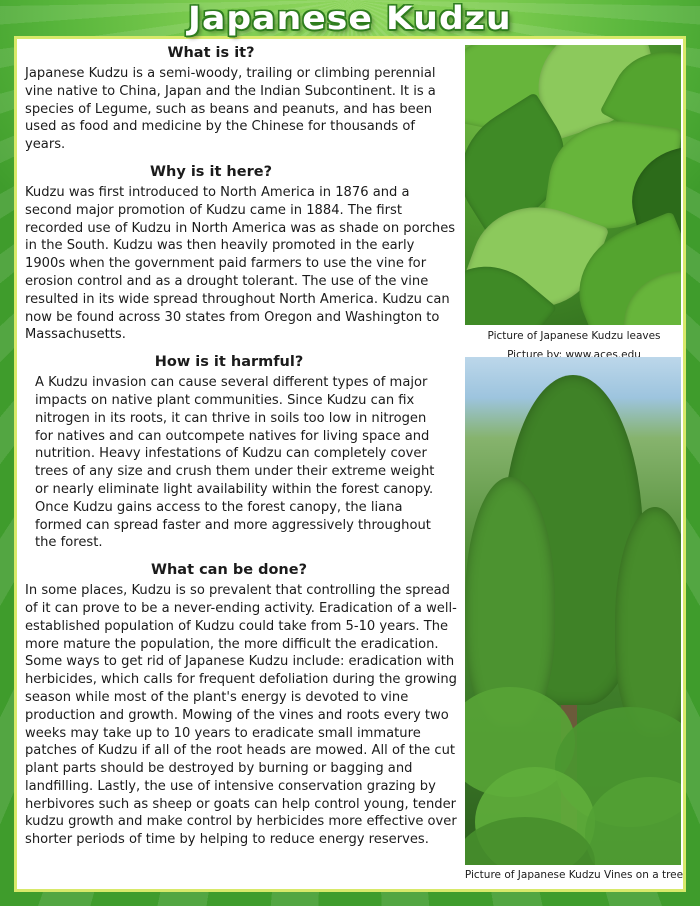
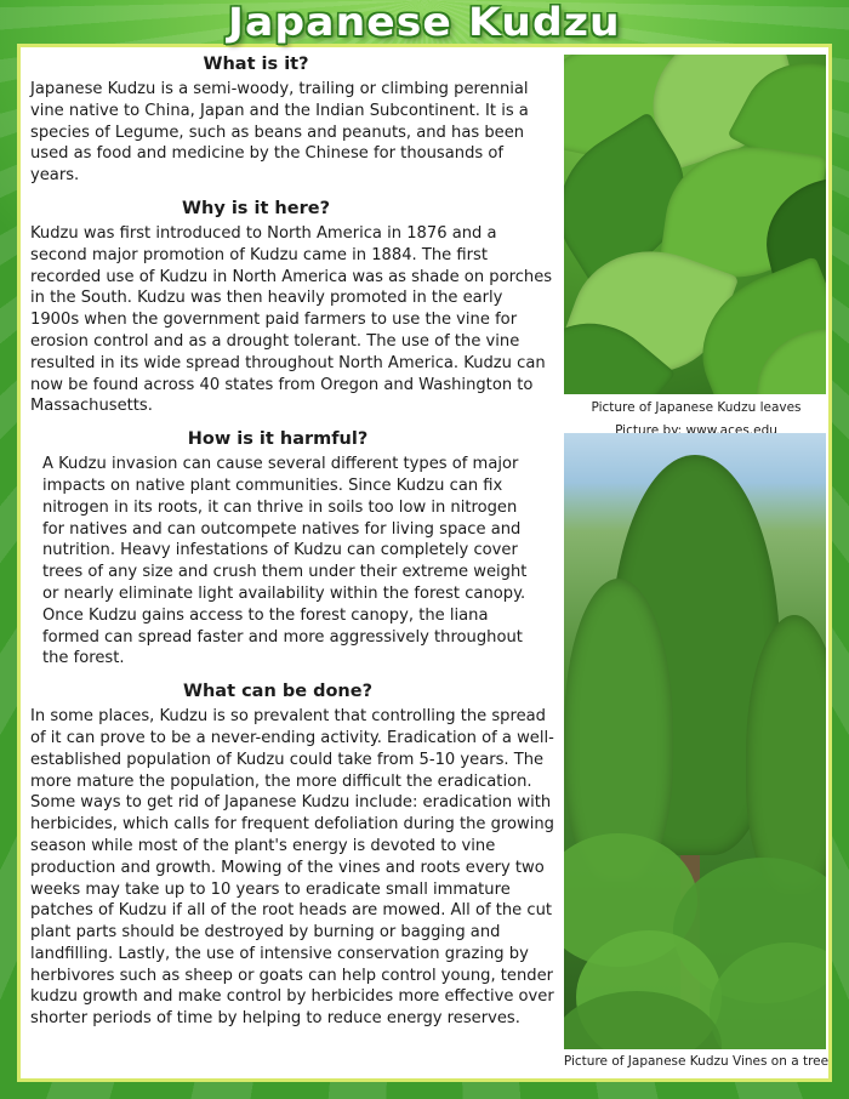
  Japanese Kudzu
  What is it?
  Japanese Kudzu is a semi-woody, trailing or climbing perennial vine native to China, Japan and the Indian Subcontinent. It is a species of Legume, such as beans and peanuts, and has been used as food and medicine by the Chinese for thousands of years.
  Why is it here?
- Kudzu was first introduced to North America in 1876 and a second major promotion of Kudzu came in 1884. The first recorded use of Kudzu in North America was as shade on porches in the South. Kudzu was then heavily promoted in the early 1900s when the government paid farmers to use the vine for erosion control and as a drought tolerant. The use of the vine resulted in its wide spread throughout North America. Kudzu can now be found across 30 states from Oregon and Washington to Massachusetts.
+ Kudzu was first introduced to North America in 1876 and a second major promotion of Kudzu came in 1884. The first recorded use of Kudzu in North America was as shade on porches in the South. Kudzu was then heavily promoted in the early 1900s when the government paid farmers to use the vine for erosion control and as a drought tolerant. The use of the vine resulted in its wide spread throughout North America. Kudzu can now be found across 40 states from Oregon and Washington to Massachusetts.
  How is it harmful?
  A Kudzu invasion can cause several different types of major impacts on native plant communities. Since Kudzu can fix nitrogen in its roots, it can thrive in soils too low in nitrogen for natives and can outcompete natives for living space and nutrition. Heavy infestations of Kudzu can completely cover trees of any size and crush them under their extreme weight or nearly eliminate light availability within the forest canopy. Once Kudzu gains access to the forest canopy, the liana formed can spread faster and more aggressively throughout the forest.
  What can be done?
  In some places, Kudzu is so prevalent that controlling the spread of it can prove to be a never-ending activity. Eradication of a well-established population of Kudzu could take from 5-10 years. The more mature the population, the more difficult the eradication. Some ways to get rid of Japanese Kudzu include: eradication with herbicides, which calls for frequent defoliation during the growing season while most of the plant's energy is devoted to vine production and growth. Mowing of the vines and roots every two weeks may take up to 10 years to eradicate small immature patches of Kudzu if all of the root heads are mowed. All of the cut plant parts should be destroyed by burning or bagging and landfilling. Lastly, the use of intensive conservation grazing by herbivores such as sheep or goats can help control young, tender kudzu growth and make control by herbicides more effective over shorter periods of time by helping to reduce energy reserves.
  Picture of Japanese Kudzu leaves
  Picture by: www.aces.edu
  Picture of Japanese Kudzu Vines on a tree
